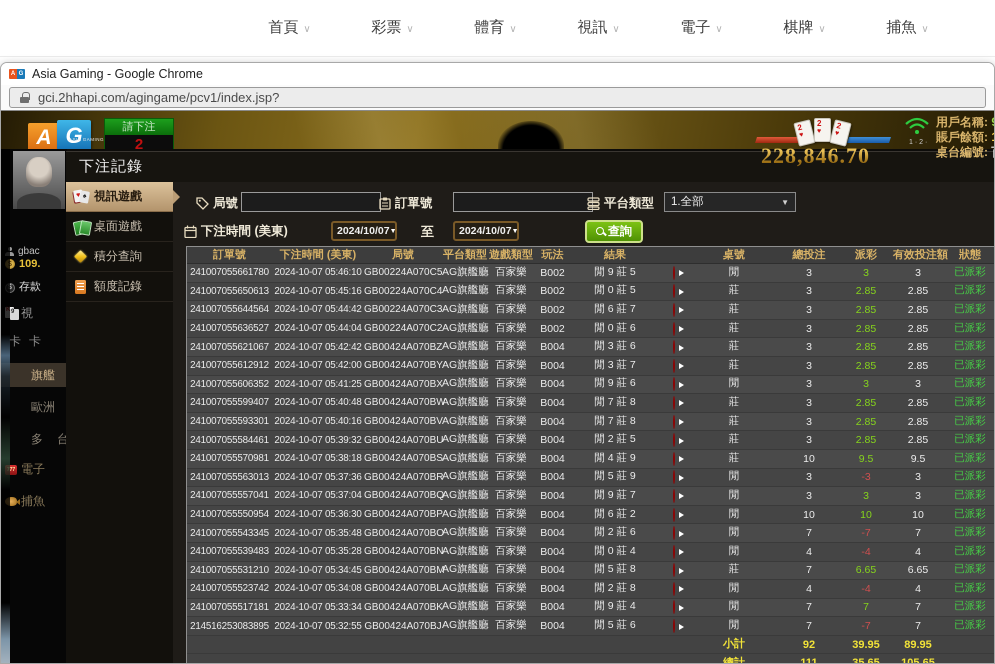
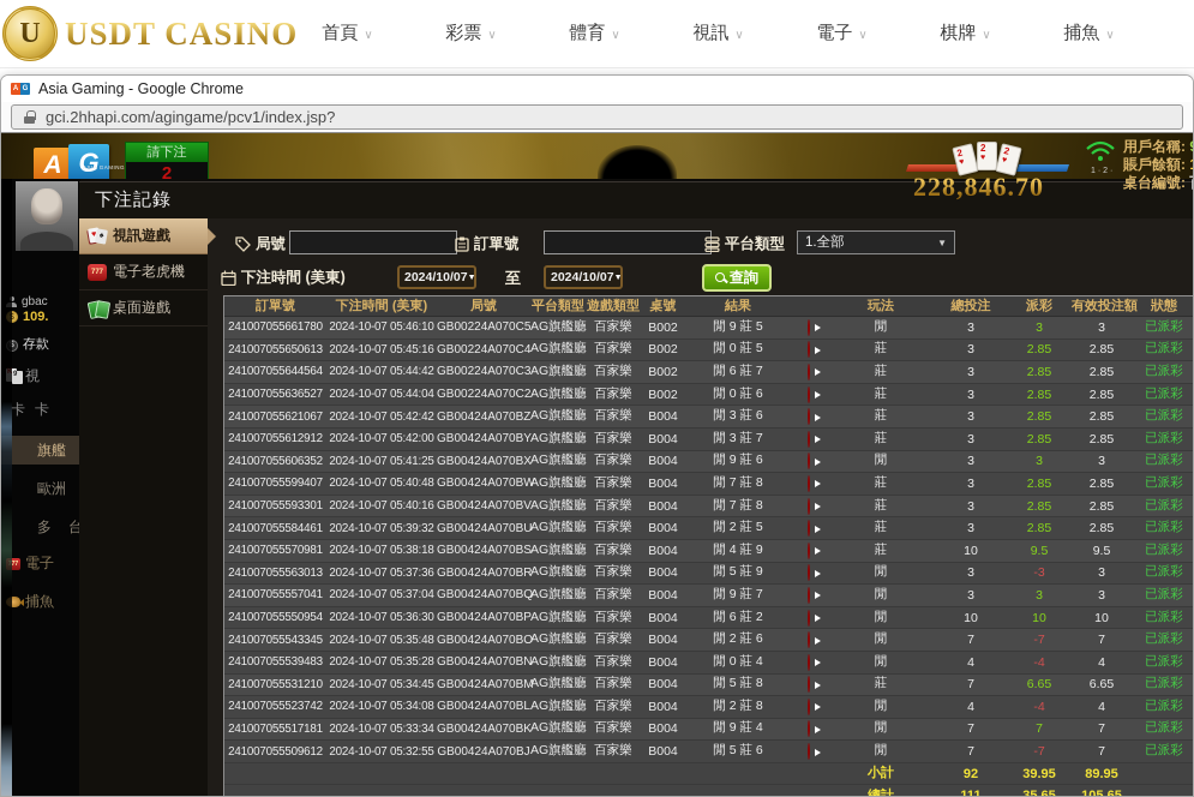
+ U
+ USDT CASINO
  首頁 ∨
  彩票 ∨
  體育 ∨
  視訊 ∨
  電子 ∨
  棋牌 ∨
  捕魚 ∨
  Asia Gaming - Google Chrome
  gci.2hhapi.com/agingame/pcv1/index.jsp?
  A
  G
  請下注
  2
  2
  用戶名稱:
  賬戶餘額:
  桌台編號:
  228,846.70
  gbac
  109.
  存款
  視
  卡卡
  旗艦
  歐洲
  電子
  捕魚
  下注記錄
  視訊遊戲
+ 電子老虎機
  桌面遊戲
- 積分查詢
- 額度記錄
  局號
  訂單號
  平台類型
  1.全部
  ▼
  下注時間 (美東)
  2024/10/07
  至
  2024/10/07
  查詢
  訂單號
  下注時間 (美東)
  局號
  平台類型
  遊戲類型
- 玩法
+ 桌號
  結果
- 桌號
+ 玩法
  總投注
  派彩
  有效投注額
  狀態
  241007055661780
  2024-10-07 05:46:10
  GB00224A070C5
  AG旗艦廳
  百家樂
  B002
  閒 9 莊 5
  閒
  3
  3
  3
  已派彩
  241007055650613
  2024-10-07 05:45:16
  GB00224A070C4
  AG旗艦廳
  百家樂
  B002
  閒 0 莊 5
  莊
  3
  2.85
  2.85
  已派彩
  241007055644564
  2024-10-07 05:44:42
  GB00224A070C3
  AG旗艦廳
  百家樂
  B002
  閒 6 莊 7
  莊
  3
  2.85
  2.85
  已派彩
  241007055636527
  2024-10-07 05:44:04
  GB00224A070C2
  AG旗艦廳
  百家樂
  B002
  閒 0 莊 6
  莊
  3
  2.85
  2.85
  已派彩
  241007055621067
  2024-10-07 05:42:42
  GB00424A070BZ
  AG旗艦廳
  百家樂
  B004
  閒 3 莊 6
  莊
  3
  2.85
  2.85
  已派彩
  241007055612912
  2024-10-07 05:42:00
  GB00424A070BY
  AG旗艦廳
  百家樂
  B004
  閒 3 莊 7
  莊
  3
  2.85
  2.85
  已派彩
  241007055606352
  2024-10-07 05:41:25
  GB00424A070BX
  AG旗艦廳
  百家樂
  B004
  閒 9 莊 6
  閒
  3
  3
  3
  已派彩
  241007055599407
  2024-10-07 05:40:48
  GB00424A070BW
  AG旗艦廳
  百家樂
  B004
  閒 7 莊 8
  莊
  3
  2.85
  2.85
  已派彩
  241007055593301
  2024-10-07 05:40:16
  GB00424A070BV
  AG旗艦廳
  百家樂
  B004
  閒 7 莊 8
  莊
  3
  2.85
  2.85
  已派彩
  241007055584461
  2024-10-07 05:39:32
  GB00424A070BU
  AG旗艦廳
  百家樂
  B004
  閒 2 莊 5
  莊
  3
  2.85
  2.85
  已派彩
  241007055570981
  2024-10-07 05:38:18
  GB00424A070BS
  AG旗艦廳
  百家樂
  B004
  閒 4 莊 9
  莊
  10
  9.5
  9.5
  已派彩
  241007055563013
  2024-10-07 05:37:36
  GB00424A070BR
  AG旗艦廳
  百家樂
  B004
  閒 5 莊 9
  閒
  3
  -3
  3
  已派彩
  241007055557041
  2024-10-07 05:37:04
  GB00424A070BQ
  AG旗艦廳
  百家樂
  B004
  閒 9 莊 7
  閒
  3
  3
  3
  已派彩
  241007055550954
  2024-10-07 05:36:30
  GB00424A070BP
  AG旗艦廳
  百家樂
  B004
  閒 6 莊 2
  閒
  10
  10
  10
  已派彩
  241007055543345
  2024-10-07 05:35:48
  GB00424A070BO
  AG旗艦廳
  百家樂
  B004
  閒 2 莊 6
  閒
  7
  -7
  7
  已派彩
  241007055539483
  2024-10-07 05:35:28
  GB00424A070BN
  AG旗艦廳
  百家樂
  B004
  閒 0 莊 4
  閒
  4
  -4
  4
  已派彩
  241007055531210
  2024-10-07 05:34:45
  GB00424A070BM
  AG旗艦廳
  百家樂
  B004
  閒 5 莊 8
  莊
  7
  6.65
  6.65
  已派彩
  241007055523742
  2024-10-07 05:34:08
  GB00424A070BL
  AG旗艦廳
  百家樂
  B004
  閒 2 莊 8
  閒
  4
  -4
  4
  已派彩
  241007055517181
  2024-10-07 05:33:34
  GB00424A070BK
  AG旗艦廳
  百家樂
  B004
  閒 9 莊 4
  閒
  7
  7
  7
  已派彩
- 214516253083895
+ 241007055509612
  2024-10-07 05:32:55
  GB00424A070BJ
  AG旗艦廳
  百家樂
  B004
  閒 5 莊 6
  閒
  7
  -7
  7
  已派彩
  小計
  92
  39.95
  89.95
  總計
